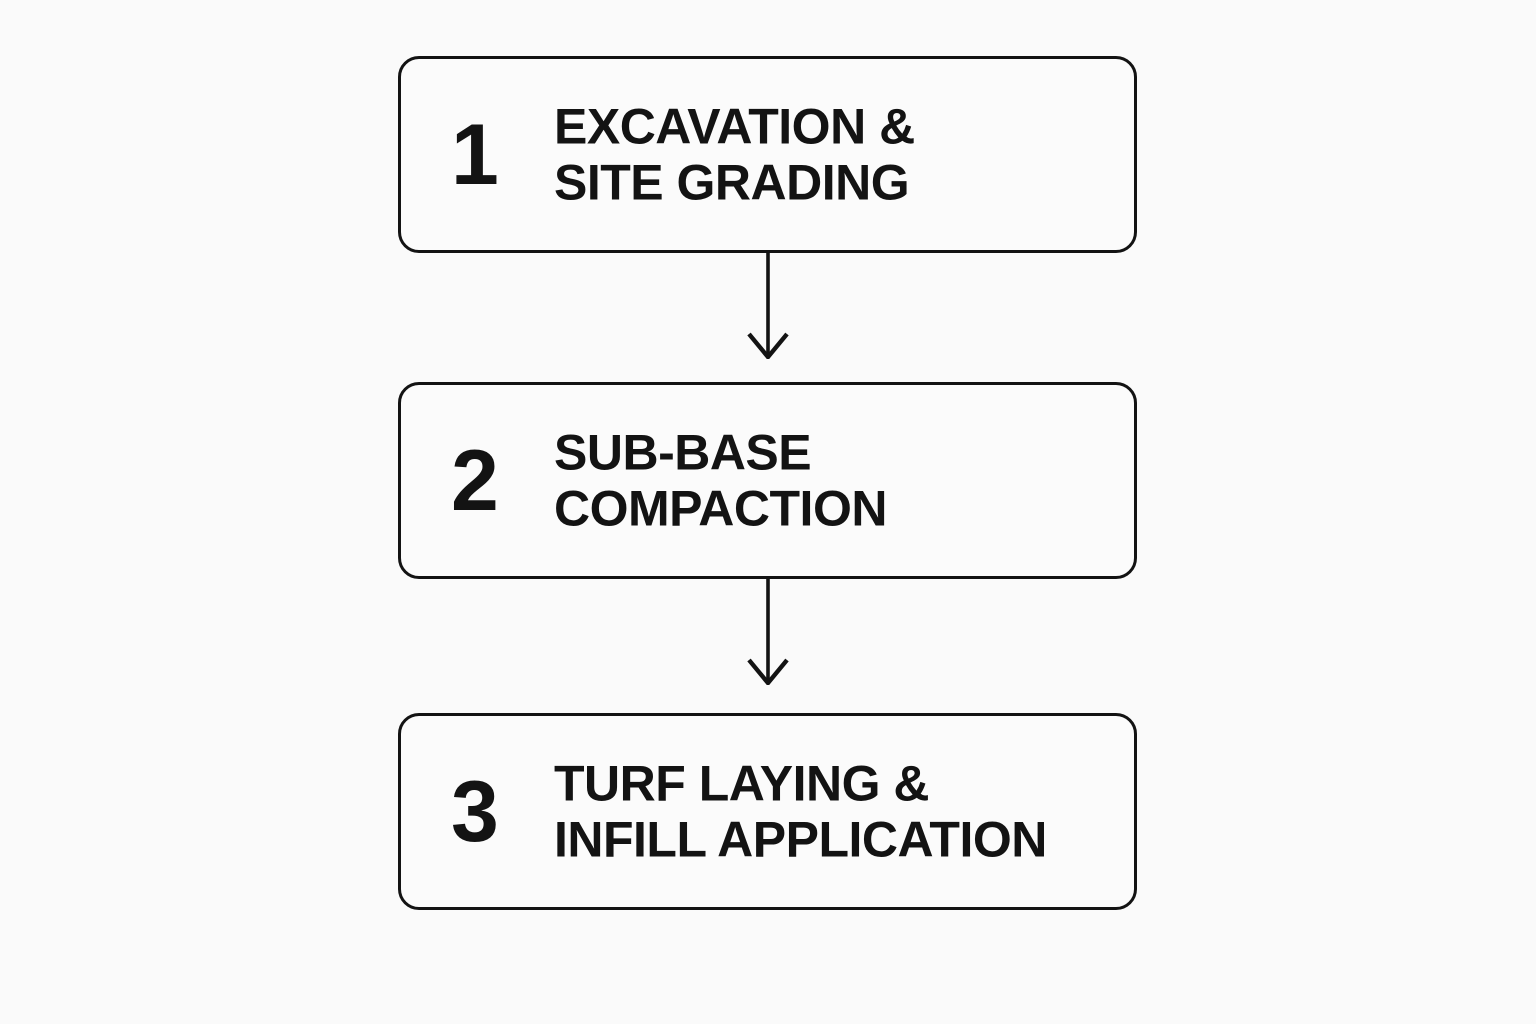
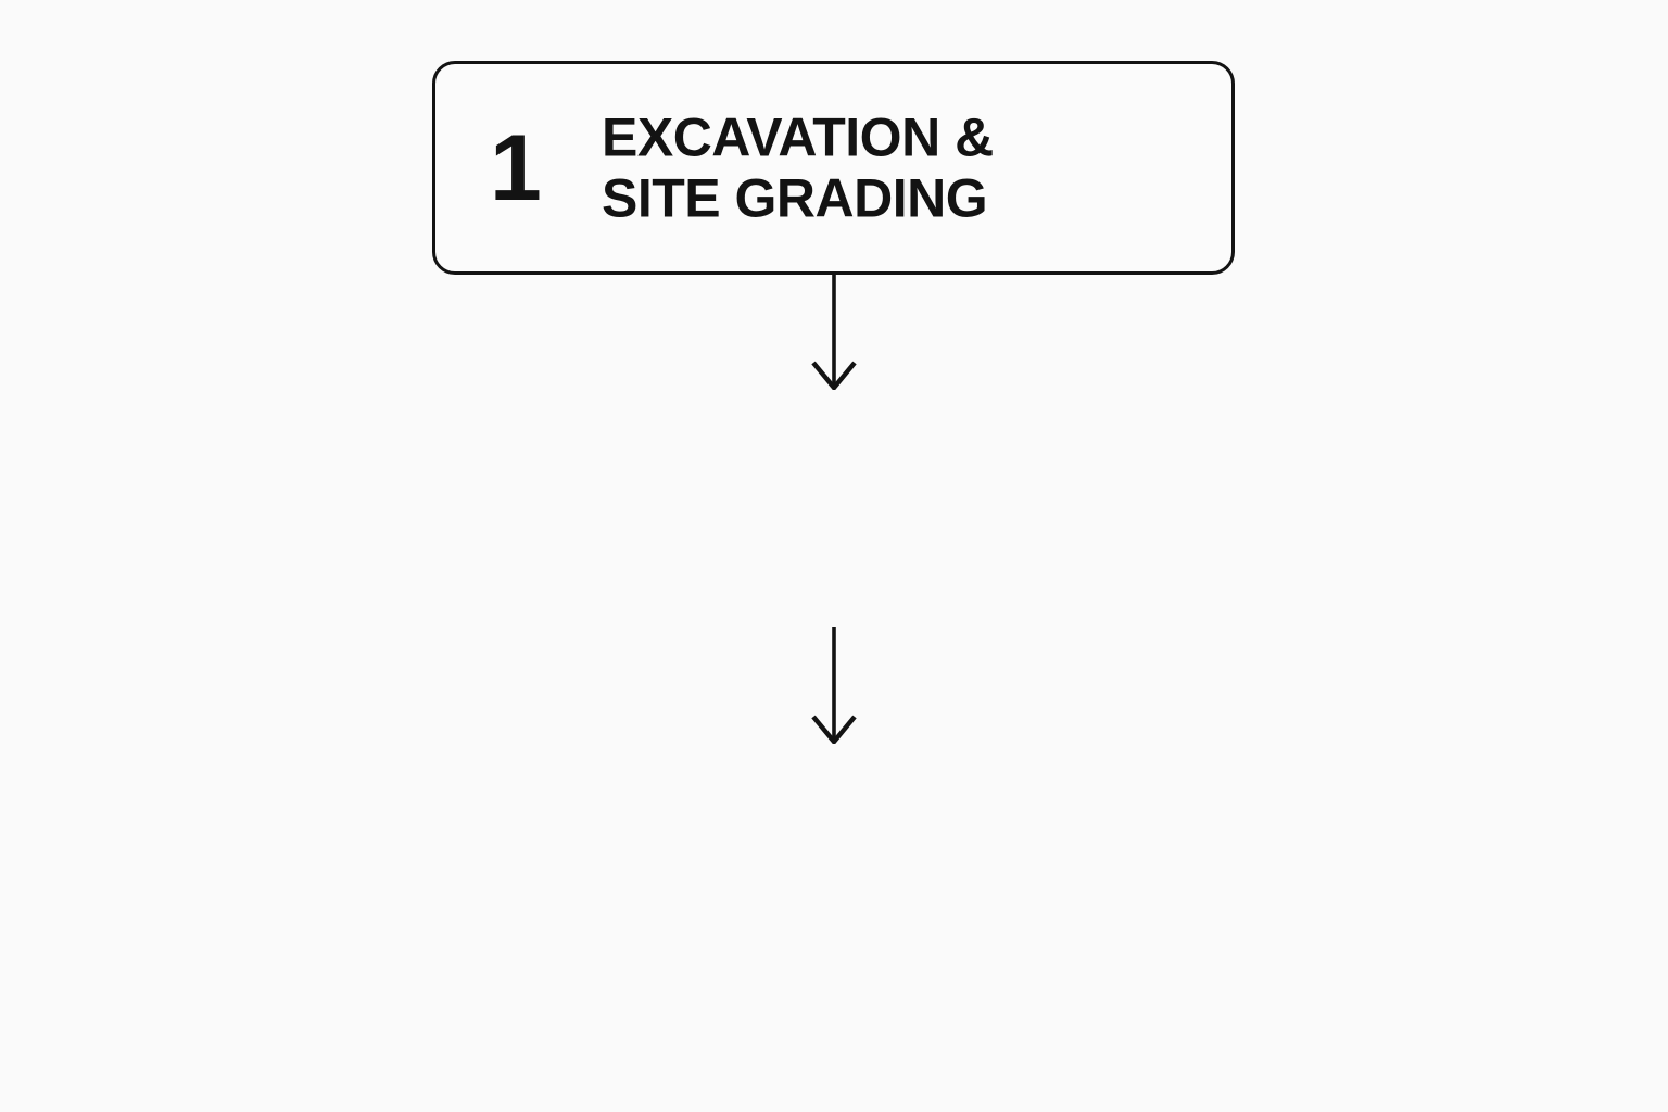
  1
  EXCAVATION &
  SITE GRADING
- 2
- SUB-BASE
- COMPACTION
- 3
- TURF LAYING &
- INFILL APPLICATION
